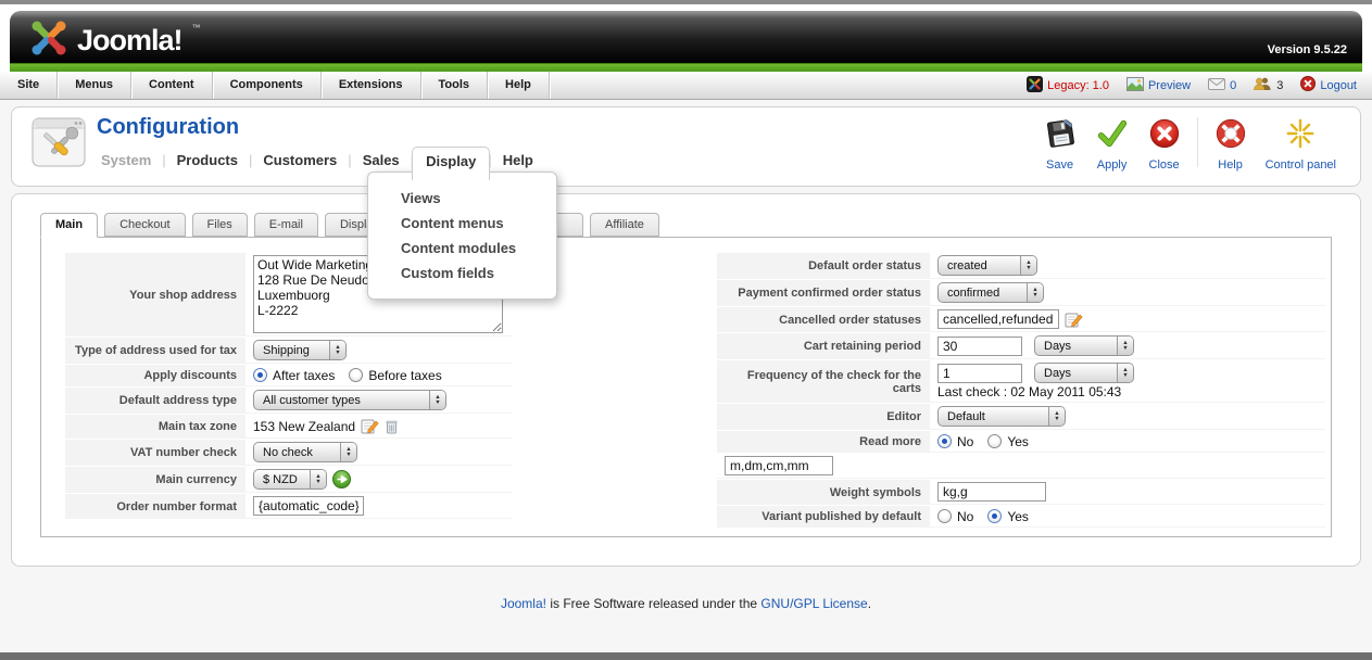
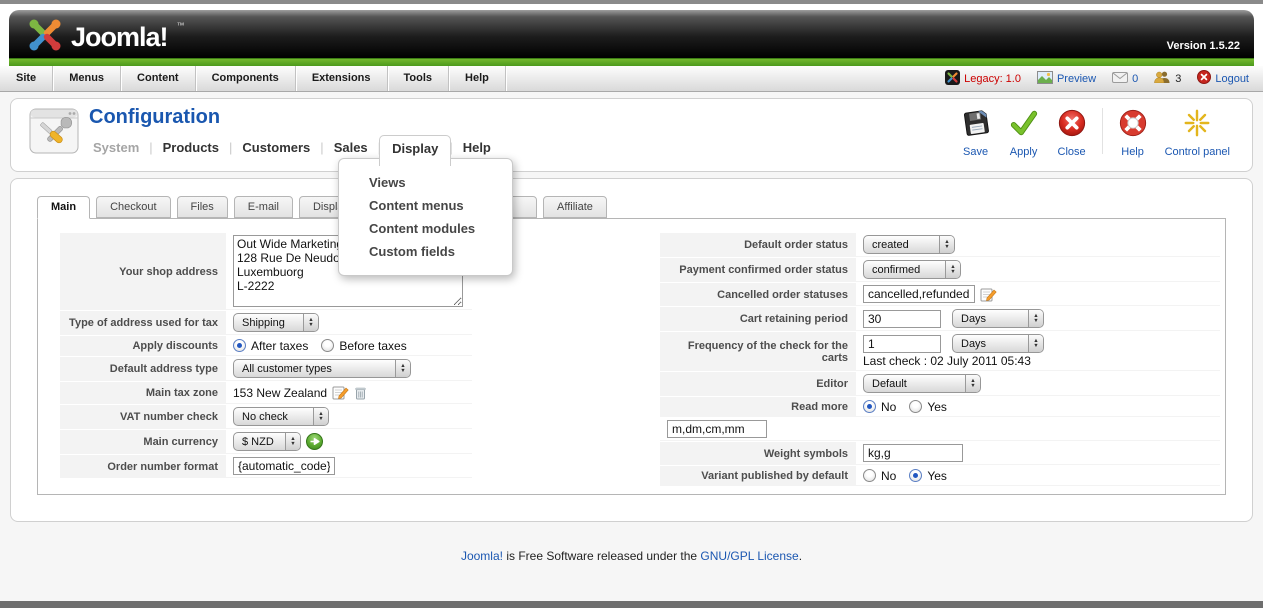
  Joomla!
  ™
- Version 9.5.22
+ Version 1.5.22
  Site
  Menus
  Content
  Components
  Extensions
  Tools
  Help
  Legacy: 1.0
  Preview
  0
  3
  Logout
  Configuration
  System
  |
  Products
  |
  Customers
  |
  Sales
  Display
  Help
  Save
  Apply
  Close
  Help
  Control panel
  Views
  Content menus
  Content modules
  Custom fields
  Main
  Checkout
  Files
  E-mail
  Displ
  Affiliate
  Your shop address
  Out Wide Marketin
  128 Rue De Neudo
  Luxembuorg
  L-2222
  Type of address used for tax
  Shipping
  Apply discounts
  After taxes
  Before taxes
  Default address type
  All customer types
  Main tax zone
  153 New Zealand
  VAT number check
  No check
  Main currency
  $ NZD
  Order number format
  {automatic_code}
  Default order status
  created
  Payment confirmed order status
  confirmed
  Cancelled order statuses
  cancelled,refunded
  Cart retaining period
  30
  Days
  Frequency of the check for the carts
  1
  Days
- Last check : 02 May 2011 05:43
+ Last check : 02 July 2011 05:43
  Editor
  Default
  Read more
  No
  Yes
  m,dm,cm,mm
  Weight symbols
  kg,g
  Variant published by default
  No
  Yes
  Joomla! is Free Software released under the GNU/GPL License.
